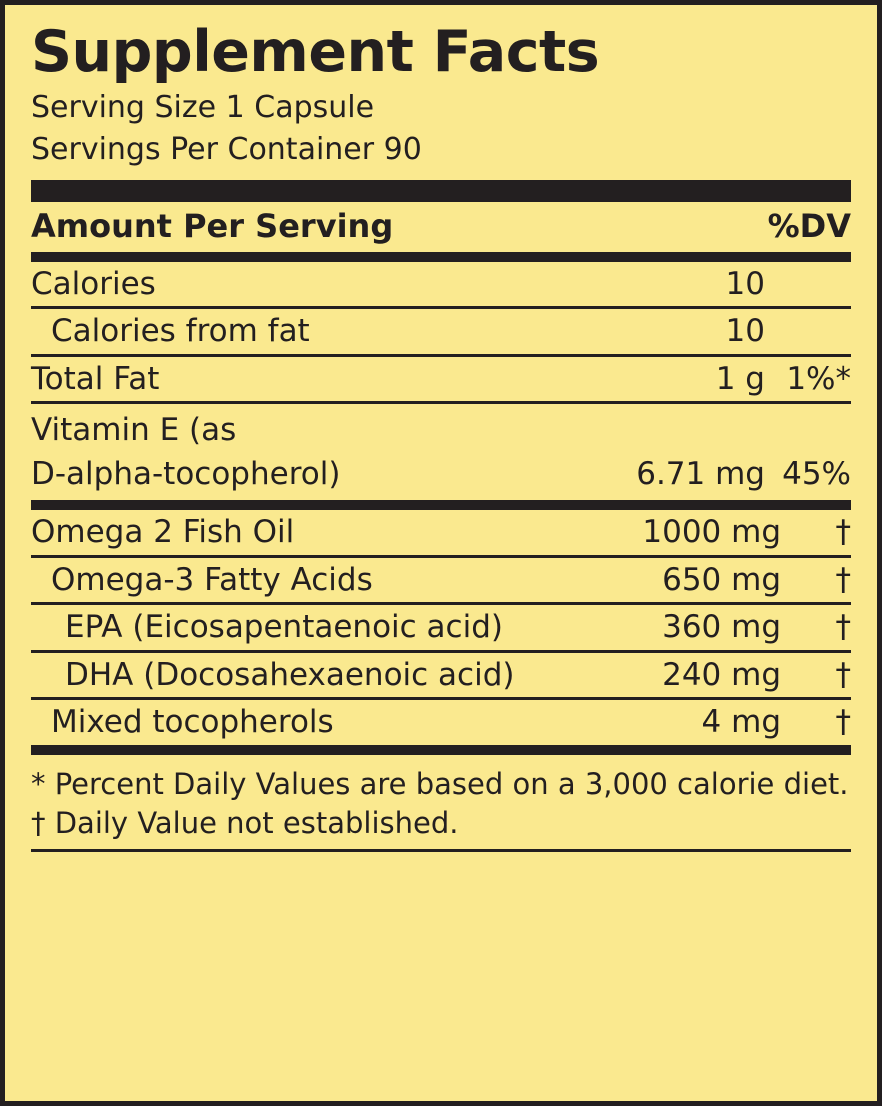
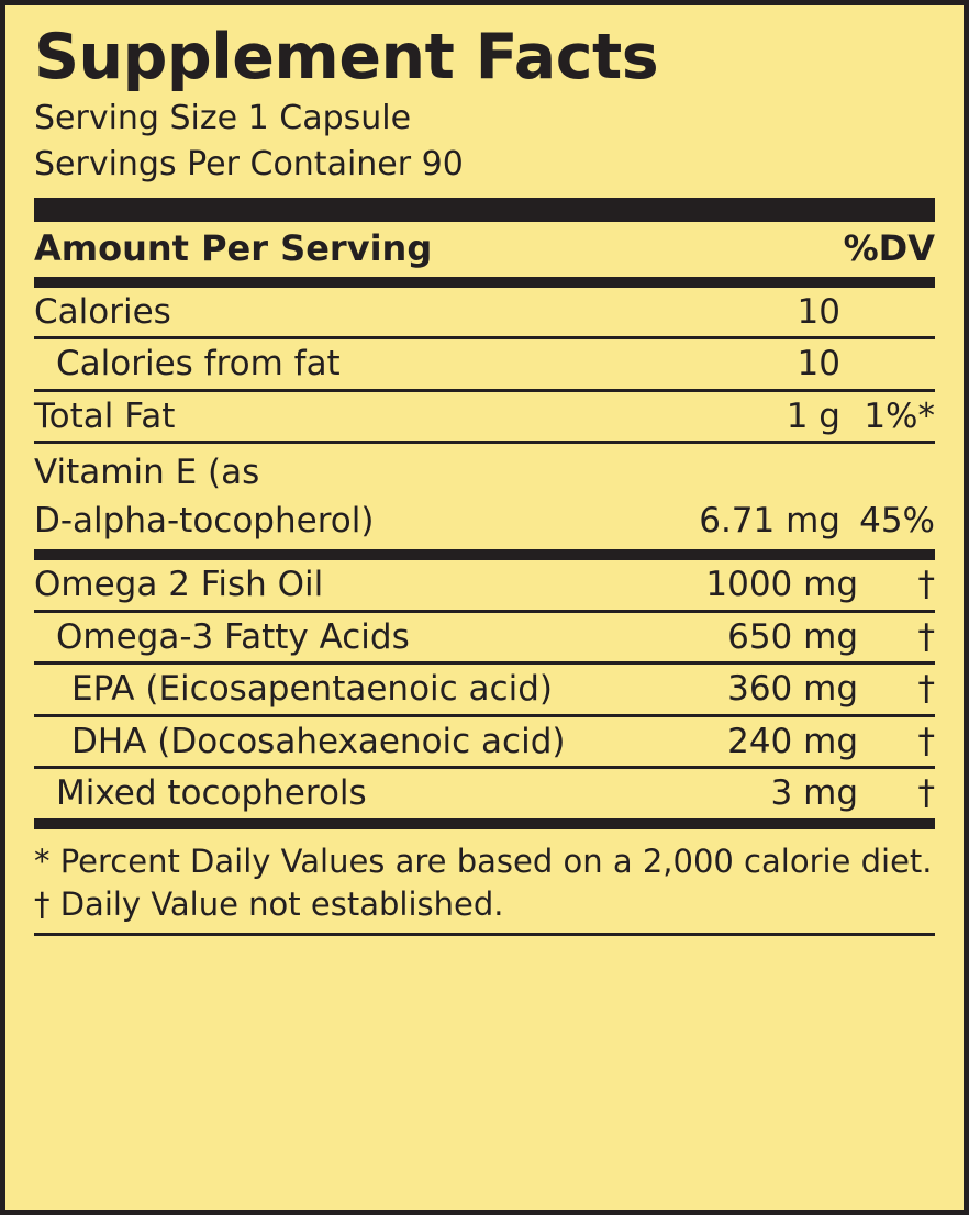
  Supplement Facts
  Serving Size 1 Capsule
  Servings Per Container 90
  Amount Per Serving
  %DV
  Calories
  10
  Calories from fat
  10
  Total Fat
  1 g
  1%*
  Vitamin E (as
  D-alpha-tocopherol)
  6.71 mg
  45%
  Omega 2 Fish Oil
  1000 mg
  †
  Omega-3 Fatty Acids
  650 mg
  †
  EPA (Eicosapentaenoic acid)
  360 mg
  †
  DHA (Docosahexaenoic acid)
  240 mg
  †
  Mixed tocopherols
- 4 mg
+ 3 mg
  †
- * Percent Daily Values are based on a 3,000 calorie diet.
+ * Percent Daily Values are based on a 2,000 calorie diet.
  † Daily Value not established.
